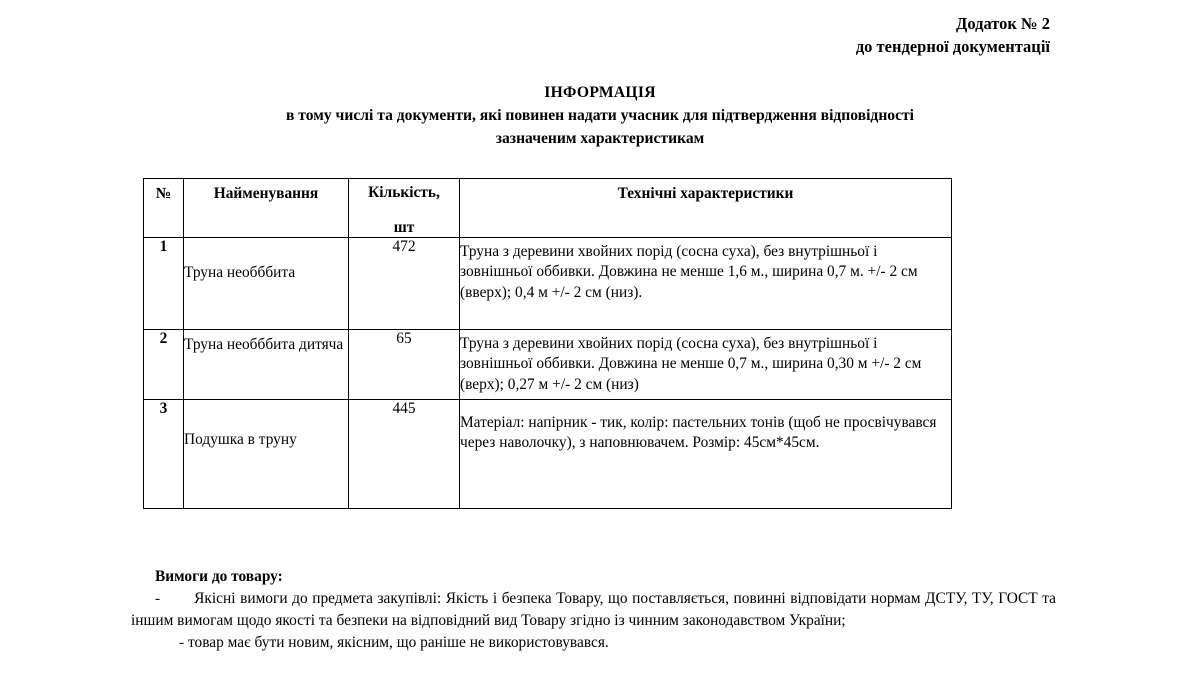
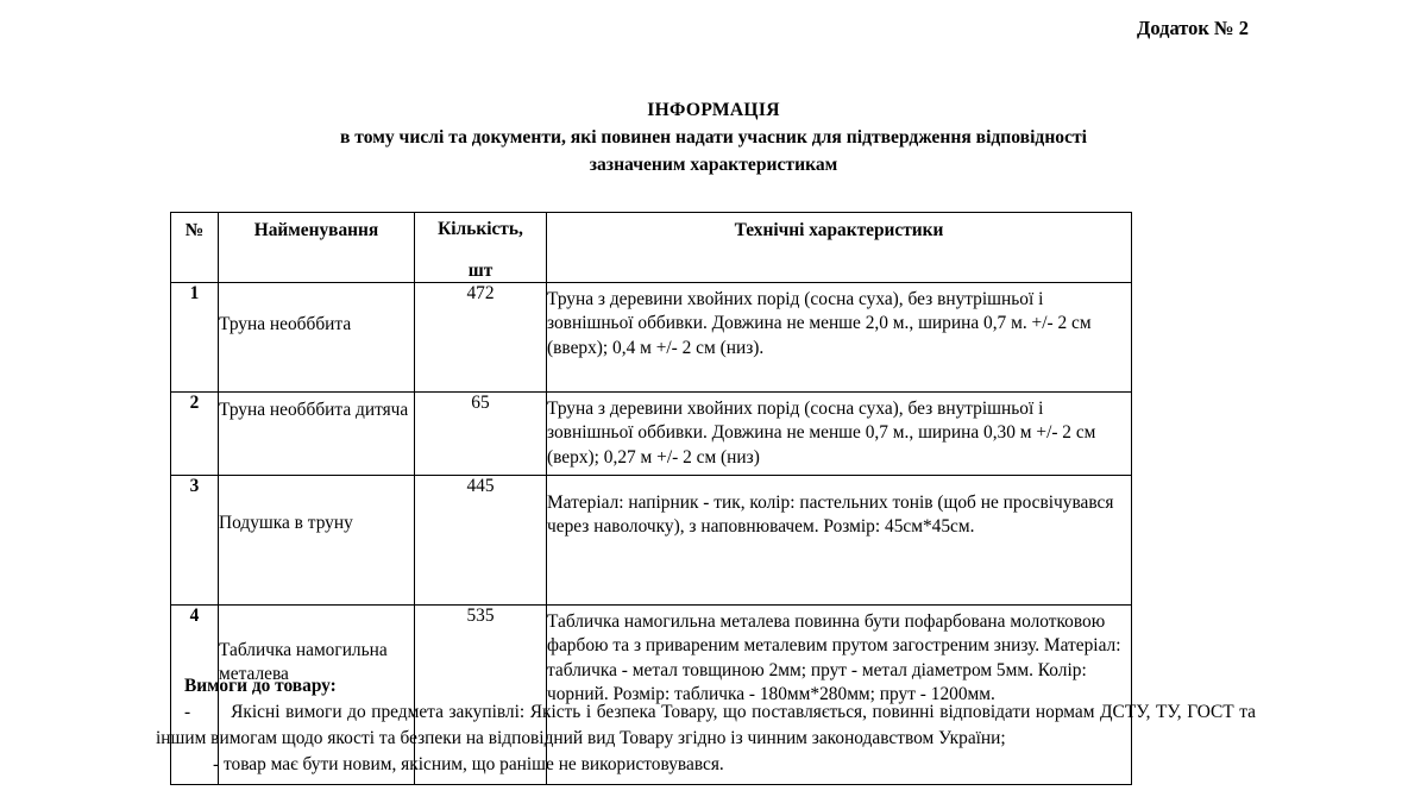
  Додаток № 2
- до тендерної документації
  ІНФОРМАЦІЯ
  в тому числі та документи, які повинен надати учасник для підтвердження відповідності
  зазначеним характеристикам
  №	Найменування	Кількість, шт	Технічні характеристики
- 1	Труна необббита	472	Труна з деревини хвойних порід (сосна суха), без внутрішньої і зовнішньої оббивки. Довжина не менше 1,6 м., ширина 0,7 м. +/- 2 см (вверх); 0,4 м +/- 2 см (низ).
+ 1	Труна необббита	472	Труна з деревини хвойних порід (сосна суха), без внутрішньої і зовнішньої оббивки. Довжина не менше 2,0 м., ширина 0,7 м. +/- 2 см (вверх); 0,4 м +/- 2 см (низ).
  2	Труна необббита дитяча	65	Труна з деревини хвойних порід (сосна суха), без внутрішньої і зовнішньої оббивки. Довжина не менше 0,7 м., ширина 0,30 м +/- 2 см (верх); 0,27 м +/- 2 см (низ)
  3	Подушка в труну	445	Матеріал: напірник - тик, колір: пастельних тонів (щоб не просвічувався через наволочку), з наповнювачем. Розмір: 45см*45см.
+ 4	Табличка намогильна металева	535	Табличка намогильна металева повинна бути пофарбована молотковою фарбою та з привареним металевим прутом загостреним знизу. Матеріал: табличка - метал товщиною 2мм; прут - метал діаметром 5мм. Колір: чорний. Розмір: табличка - 180мм*280мм; прут - 1200мм.
  Вимоги до товару:
  - Якісні вимоги до предмета закупівлі: Якість і безпека Товару, що поставляється, повинні відповідати нормам ДСТУ, ТУ, ГОСТ та іншим вимогам щодо якості та безпеки на відповідний вид Товару згідно із чинним законодавством України;
  - товар має бути новим, якісним, що раніше не використовувався.
